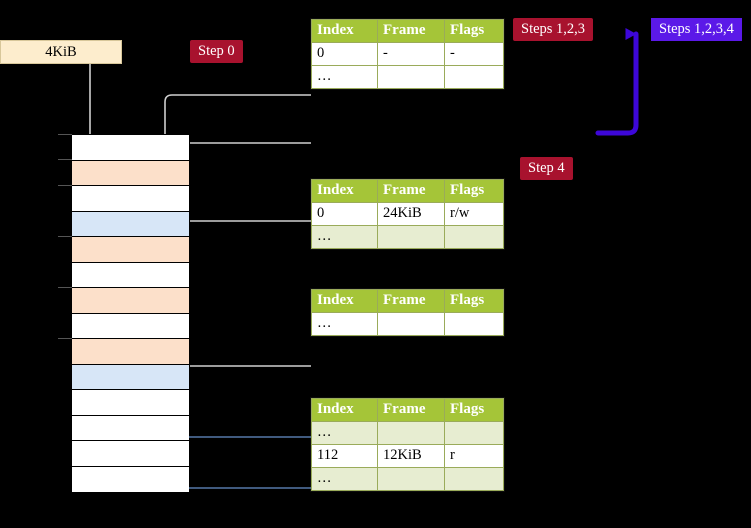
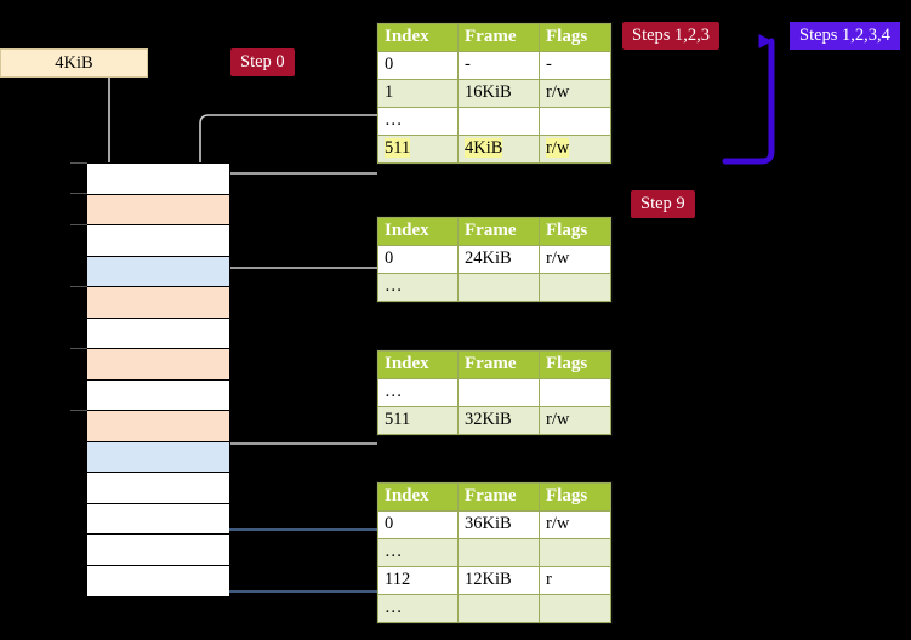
  4KiB
  Step 0
- Step 4
+ Step 9
  Steps 1,2,3
  Steps 1,2,3,4
  Index	Frame	Flags
  0	-	-
+ 1	16KiB	r/w
  …
+ 511	4KiB	r/w
  Index	Frame	Flags
  0	24KiB	r/w
  …
  Index	Frame	Flags
  …
+ 511	32KiB	r/w
  Index	Frame	Flags
+ 0	36KiB	r/w
  …
  112	12KiB	r
  …
